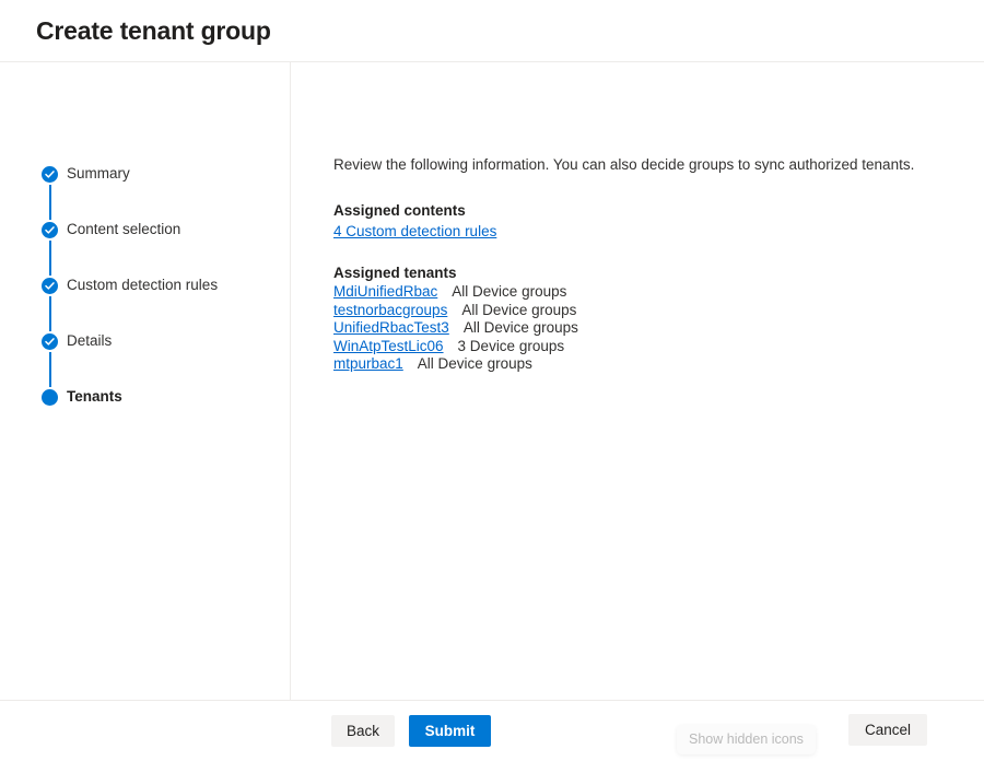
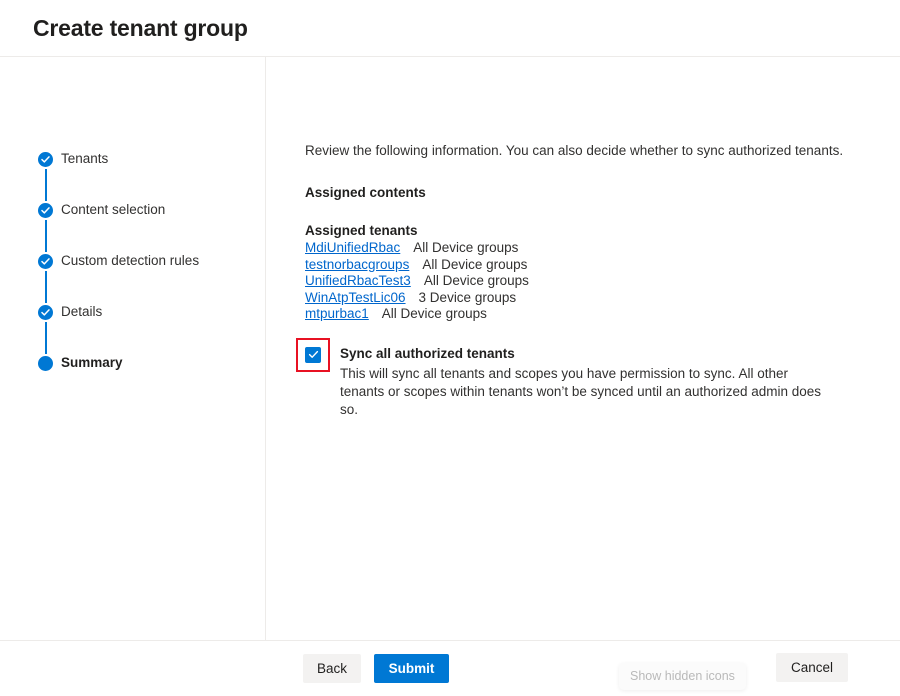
  Create tenant group
- Summary
+ Tenants
  Content selection
  Custom detection rules
  Details
- Tenants
+ Summary
- Review the following information. You can also decide groups to sync authorized tenants.
+ Review the following information. You can also decide whether to sync authorized tenants.
  Assigned contents
- 4 Custom detection rules
  Assigned tenants
  MdiUnifiedRbac All Device groups
  testnorbacgroups All Device groups
  UnifiedRbacTest3 All Device groups
  WinAtpTestLic06 3 Device groups
  mtpurbac1 All Device groups
+ Sync all authorized tenants
+ This will sync all tenants and scopes you have permission to sync. All other tenants or scopes within tenants won’t be synced until an authorized admin does so.
  Back
  Submit
  Cancel
  Show hidden icons
